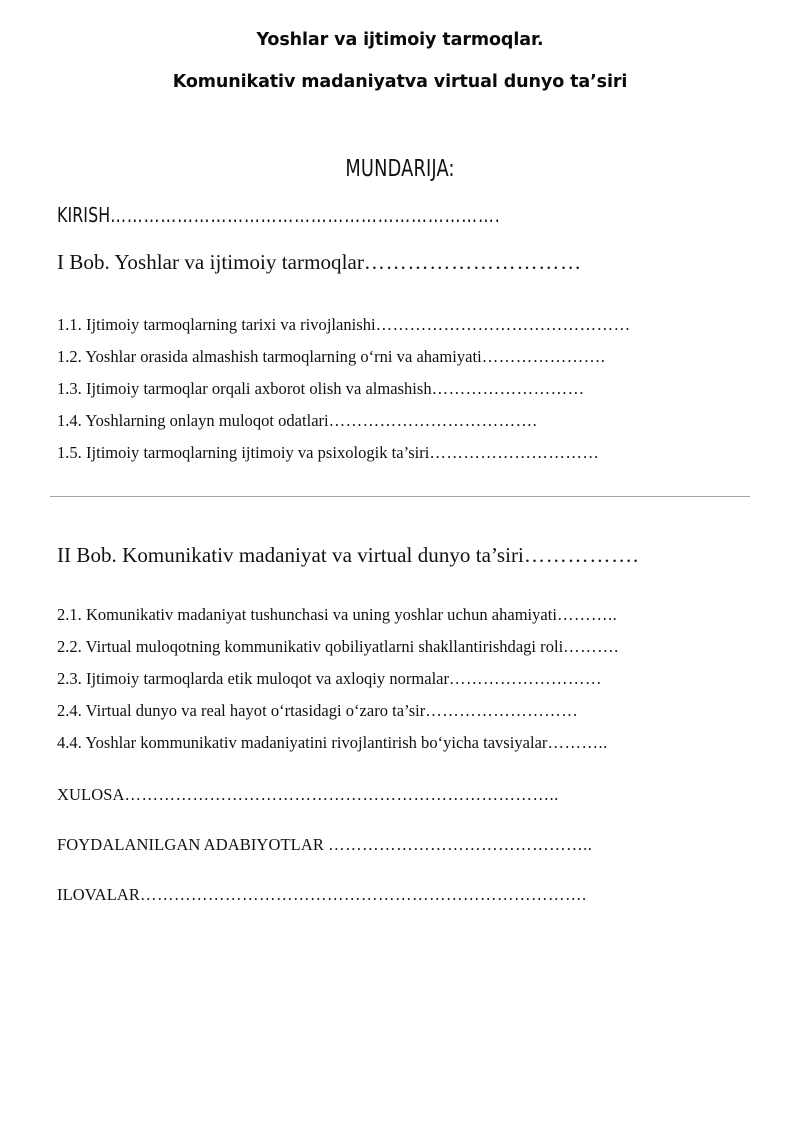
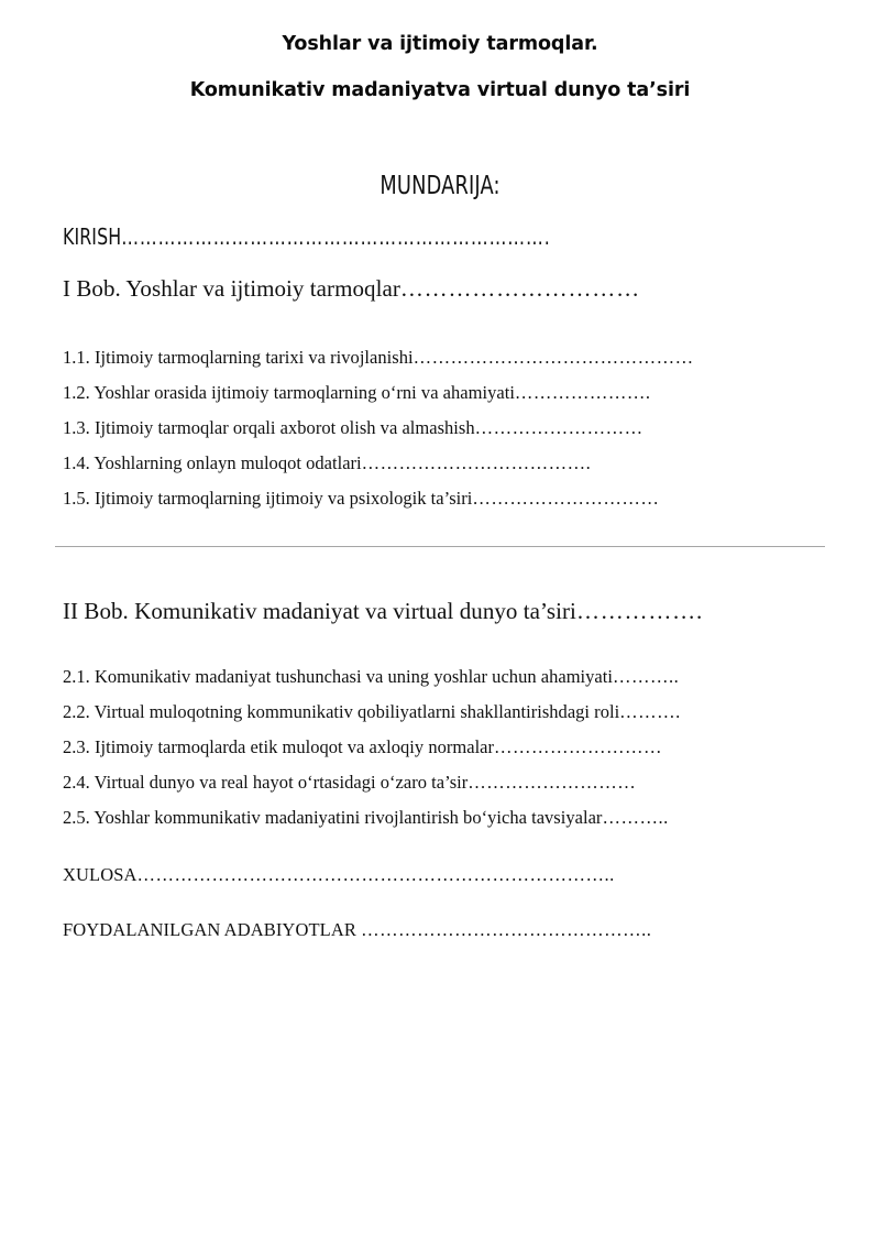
  Yoshlar va ijtimoiy tarmoqlar.
  Komunikativ madaniyatva virtual dunyo ta’siri
  MUNDARIJA:
  KIRISH…………………………………………………………….
  I Bob. Yoshlar va ijtimoiy tarmoqlar…………………………
  1.1. Ijtimoiy tarmoqlarning tarixi va rivojlanishi………………………………………
- 1.2. Yoshlar orasida almashish tarmoqlarning o‘rni va ahamiyati………………….
+ 1.2. Yoshlar orasida ijtimoiy tarmoqlarning o‘rni va ahamiyati………………….
  1.3. Ijtimoiy tarmoqlar orqali axborot olish va almashish………………………
  1.4. Yoshlarning onlayn muloqot odatlari……………………………….
  1.5. Ijtimoiy tarmoqlarning ijtimoiy va psixologik ta’siri…………………………
  II Bob. Komunikativ madaniyat va virtual dunyo ta’siri…………….
  2.1. Komunikativ madaniyat tushunchasi va uning yoshlar uchun ahamiyati………..
  2.2. Virtual muloqotning kommunikativ qobiliyatlarni shakllantirishdagi roli……….
  2.3. Ijtimoiy tarmoqlarda etik muloqot va axloqiy normalar………………………
  2.4. Virtual dunyo va real hayot o‘rtasidagi o‘zaro ta’sir………………………
- 4.4. Yoshlar kommunikativ madaniyatini rivojlantirish bo‘yicha tavsiyalar………..
+ 2.5. Yoshlar kommunikativ madaniyatini rivojlantirish bo‘yicha tavsiyalar………..
  XULOSA…………………………………………………………………..
  FOYDALANILGAN ADABIYOTLAR ………………………………………..
- ILOVALAR…………………………………………………………………….
